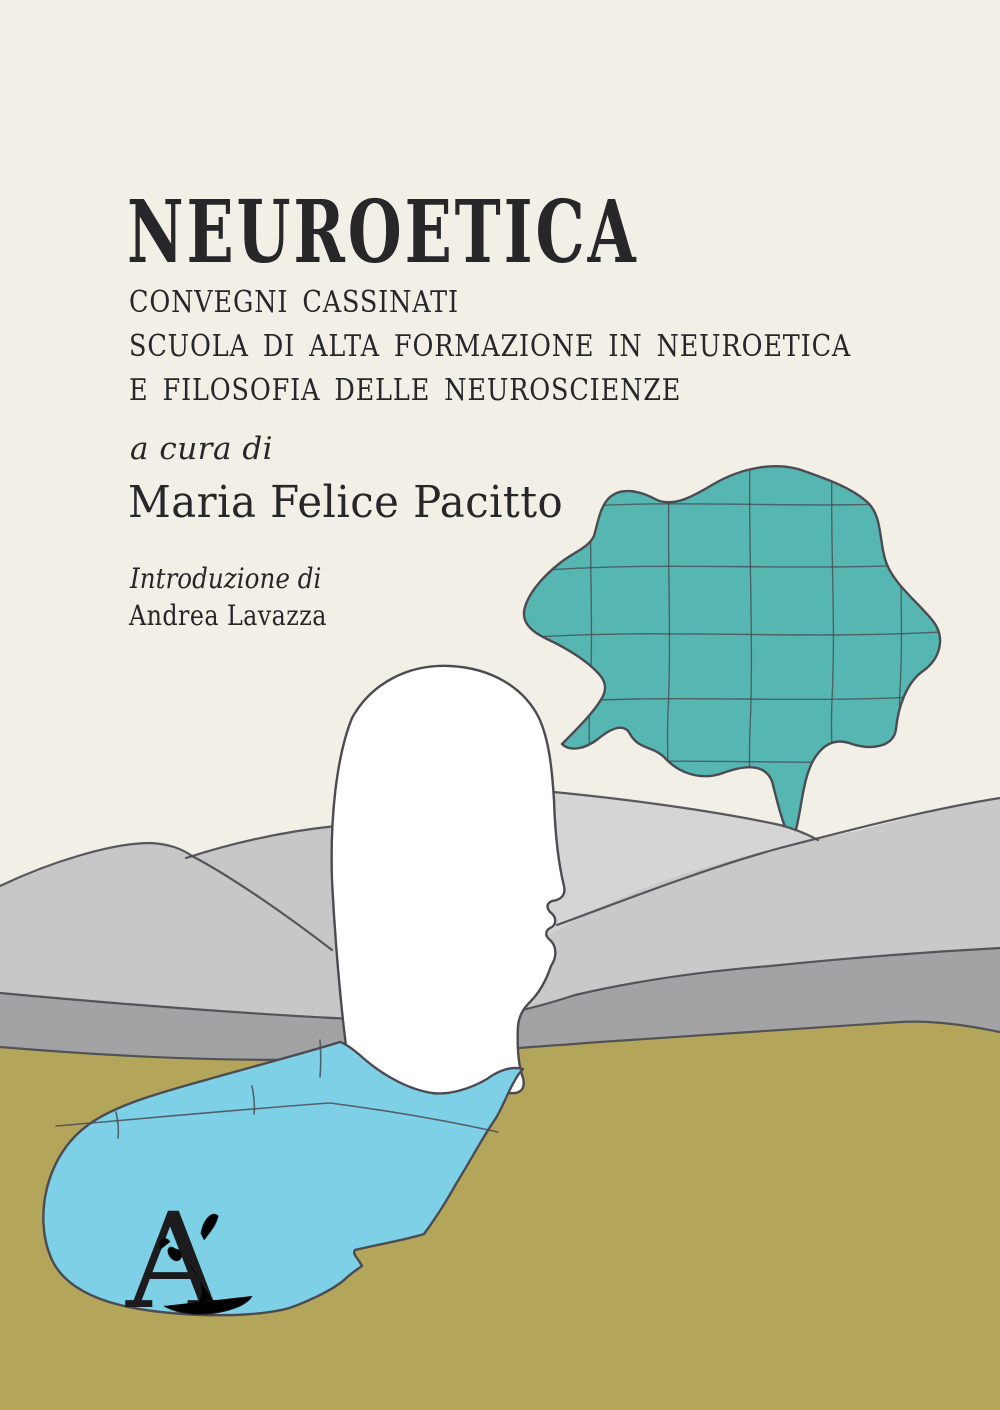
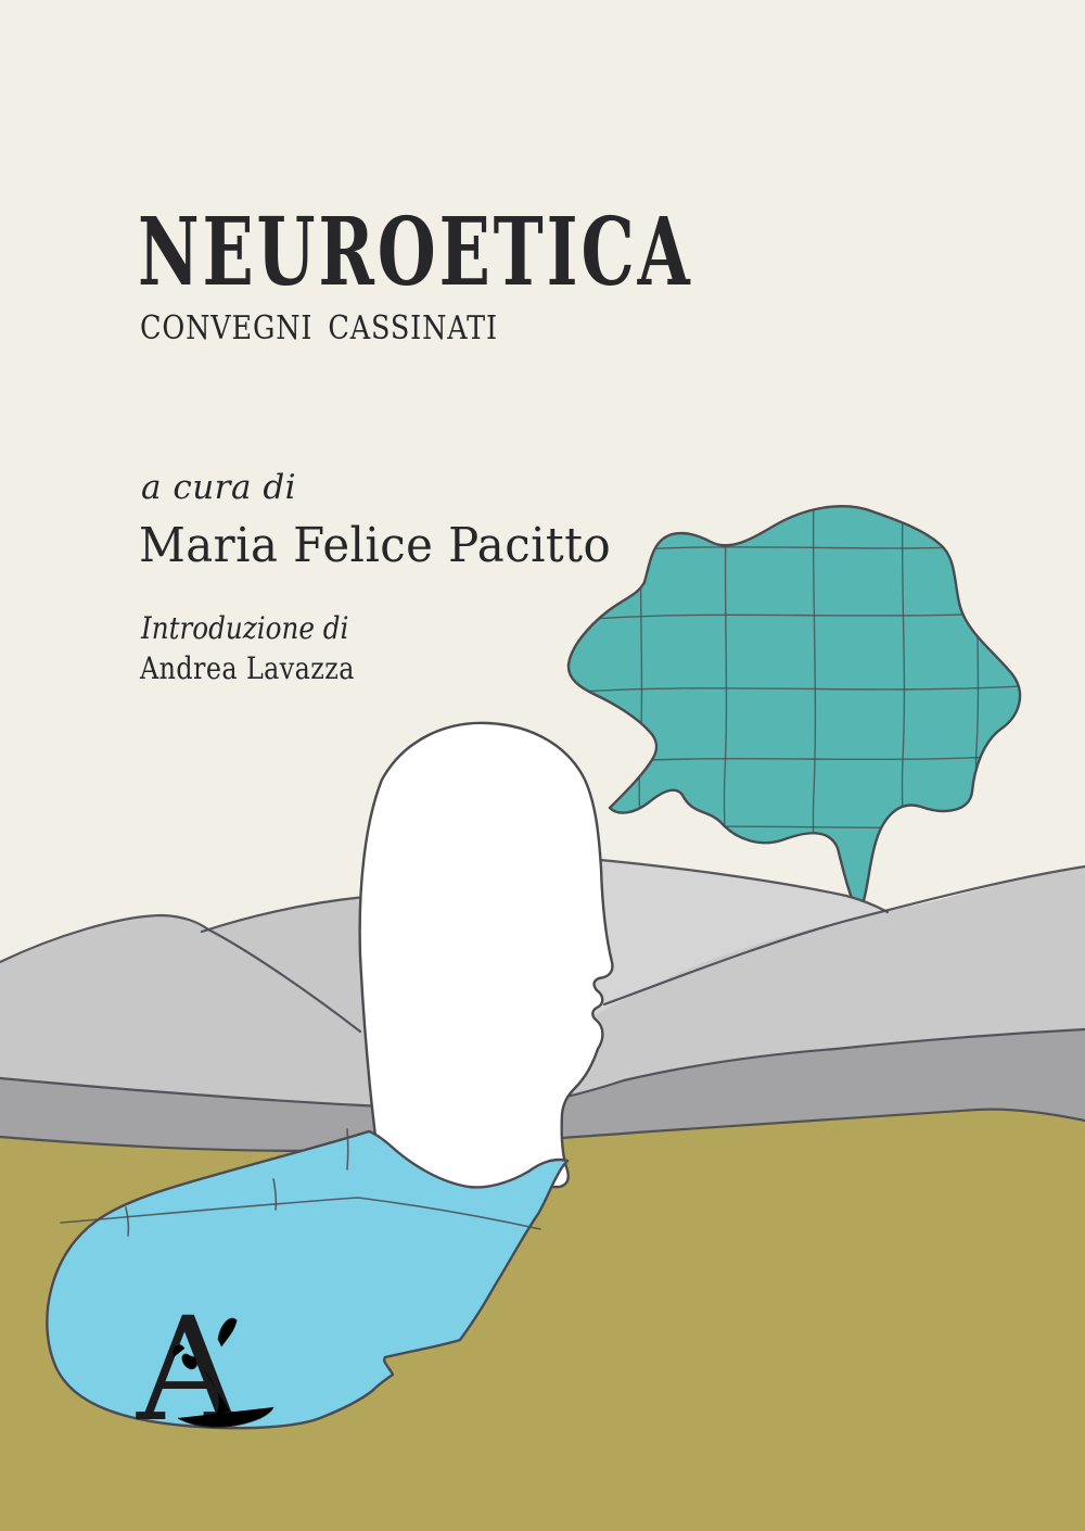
  NEUROETICA
  CONVEGNI CASSINATI
- SCUOLA DI ALTA FORMAZIONE IN NEUROETICA
- E FILOSOFIA DELLE NEUROSCIENZE
  a cura di
  Maria Felice Pacitto
  Introduzione di
  Andrea Lavazza
  A
